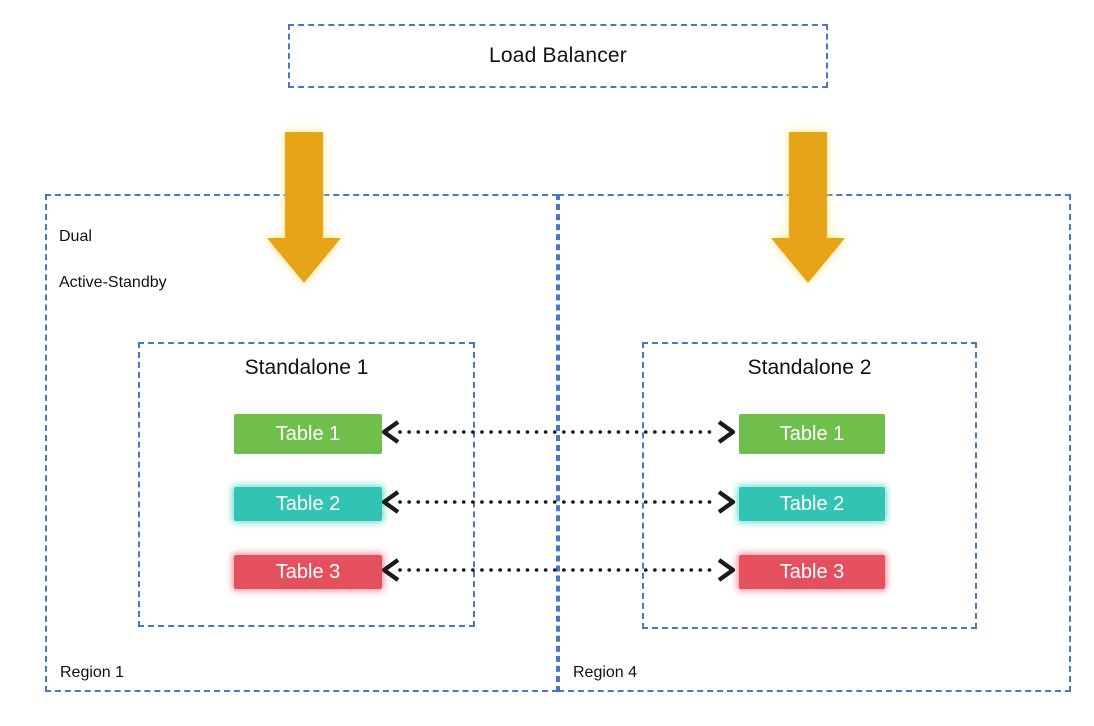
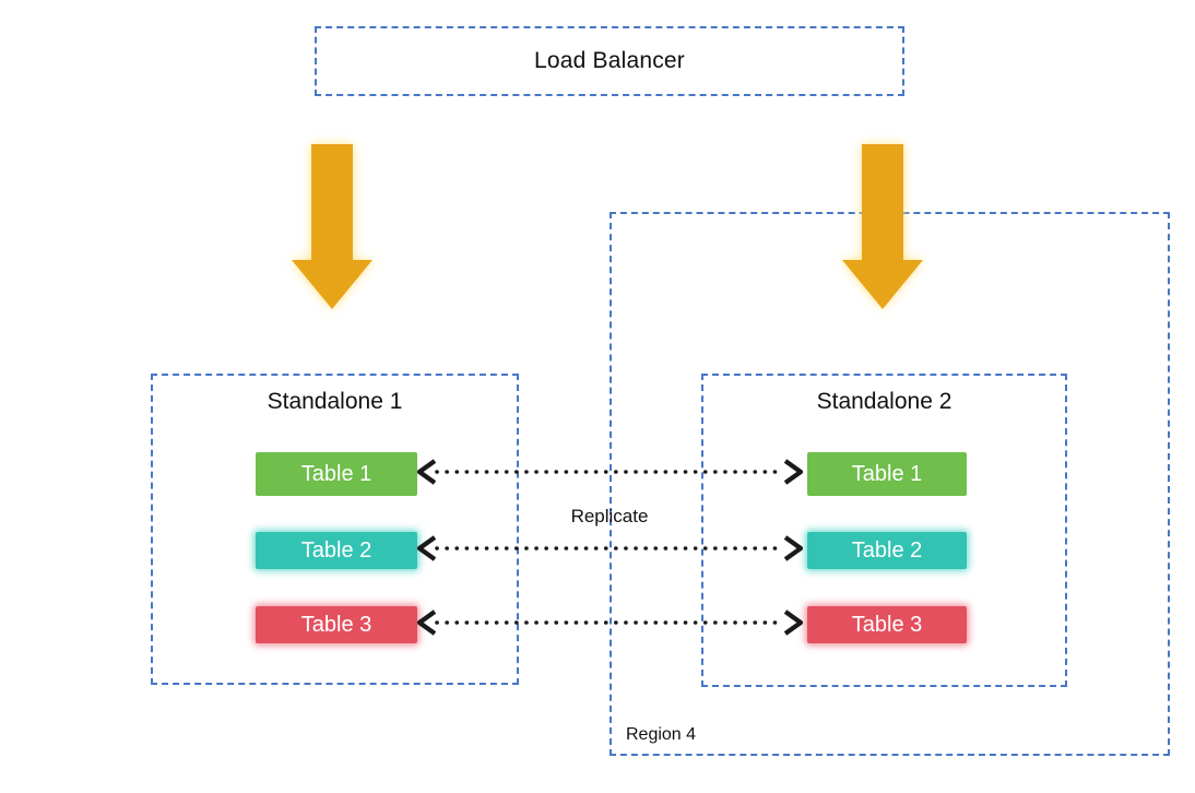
  Load Balancer
- Dual
- Active-Standby
- Region 1
  Region 4
  Standalone 1
  Table 1
  Table 2
  Table 3
  Standalone 2
  Table 1
  Table 2
  Table 3
+ Replicate
